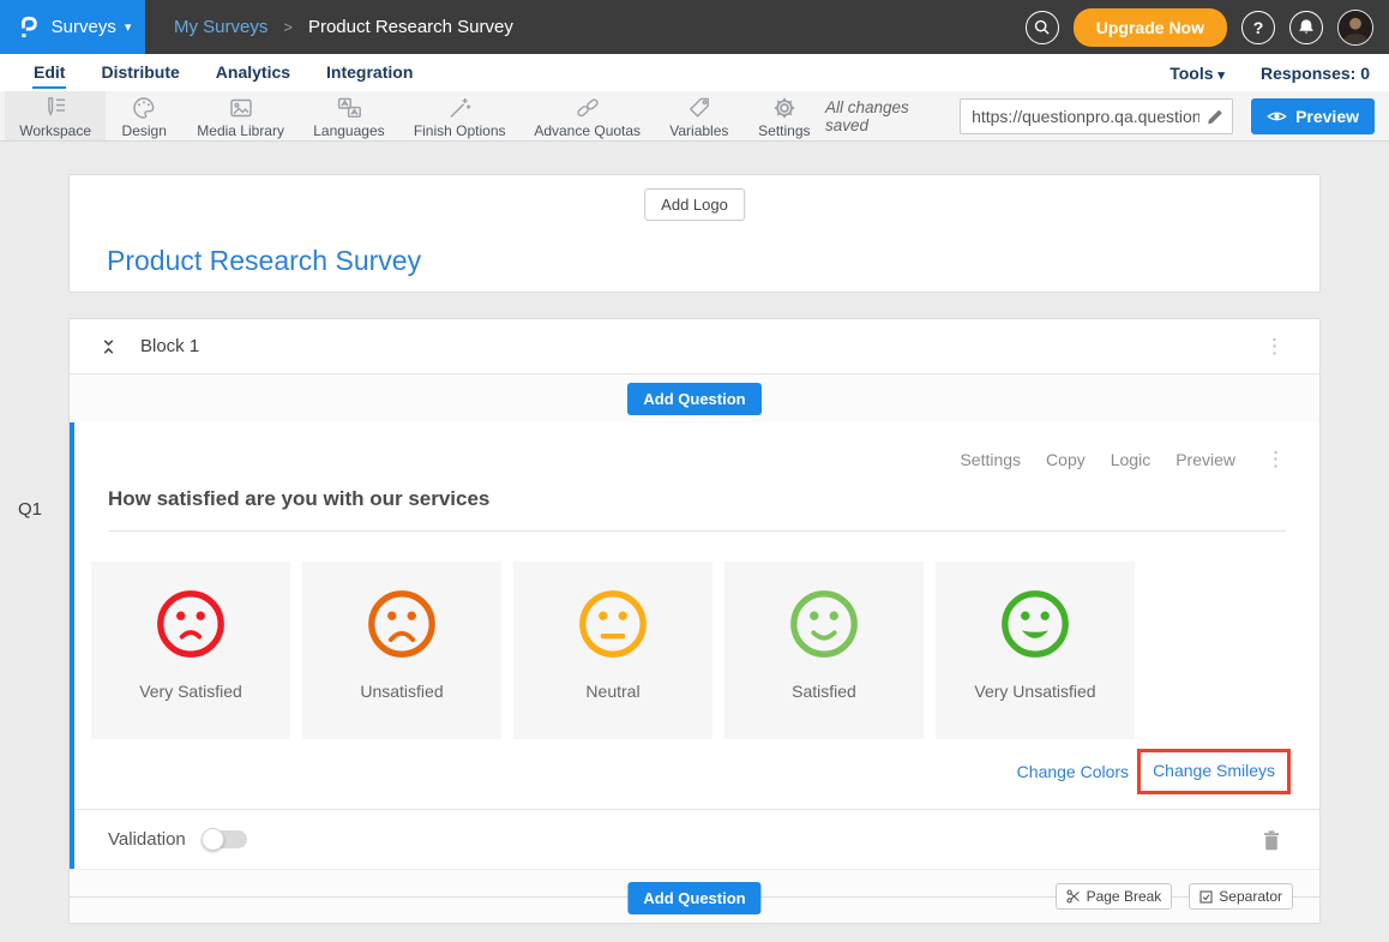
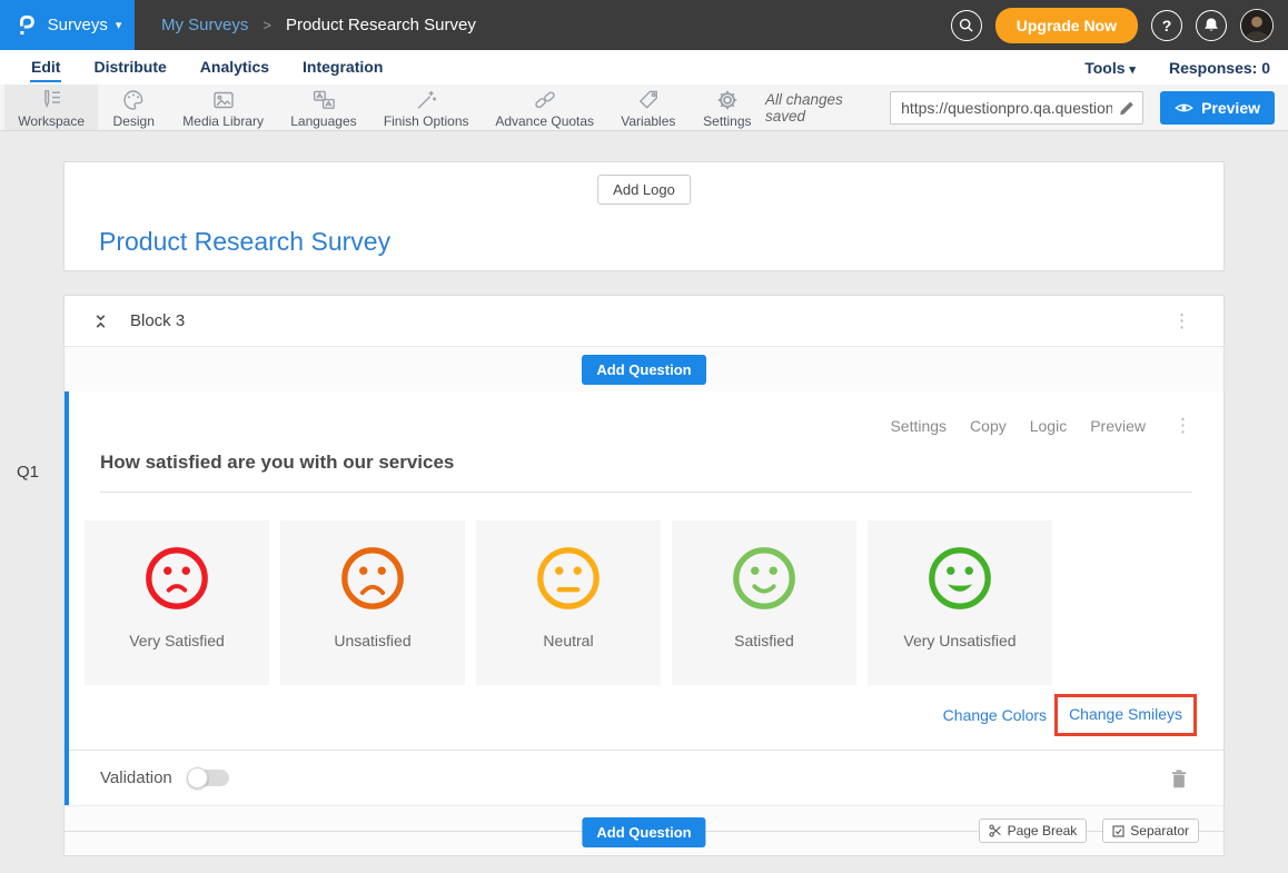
  Surveys
  ▾
  My Surveys
  >
  Product Research Survey
  Upgrade Now
  ?
  Edit
  Distribute
  Analytics
  Integration
  Tools ▾
  Responses: 0
  Workspace
  Design
  Media Library
  Languages
  Finish Options
  Advance Quotas
  Variables
  Settings
  All changes saved
  https://questionpro.qa.question
  Preview
  Add Logo
  Product Research Survey
- Block 1
+ Block 3
  ⋮
  Add Question
  Q1
  Settings
  Copy
  Logic
  Preview
  ⋮
  How satisfied are you with our services
  Very Satisfied
  Unsatisfied
  Neutral
  Satisfied
  Very Unsatisfied
  Change Colors
  Change Smileys
  Validation
  Add Question
  Page Break
  Separator
